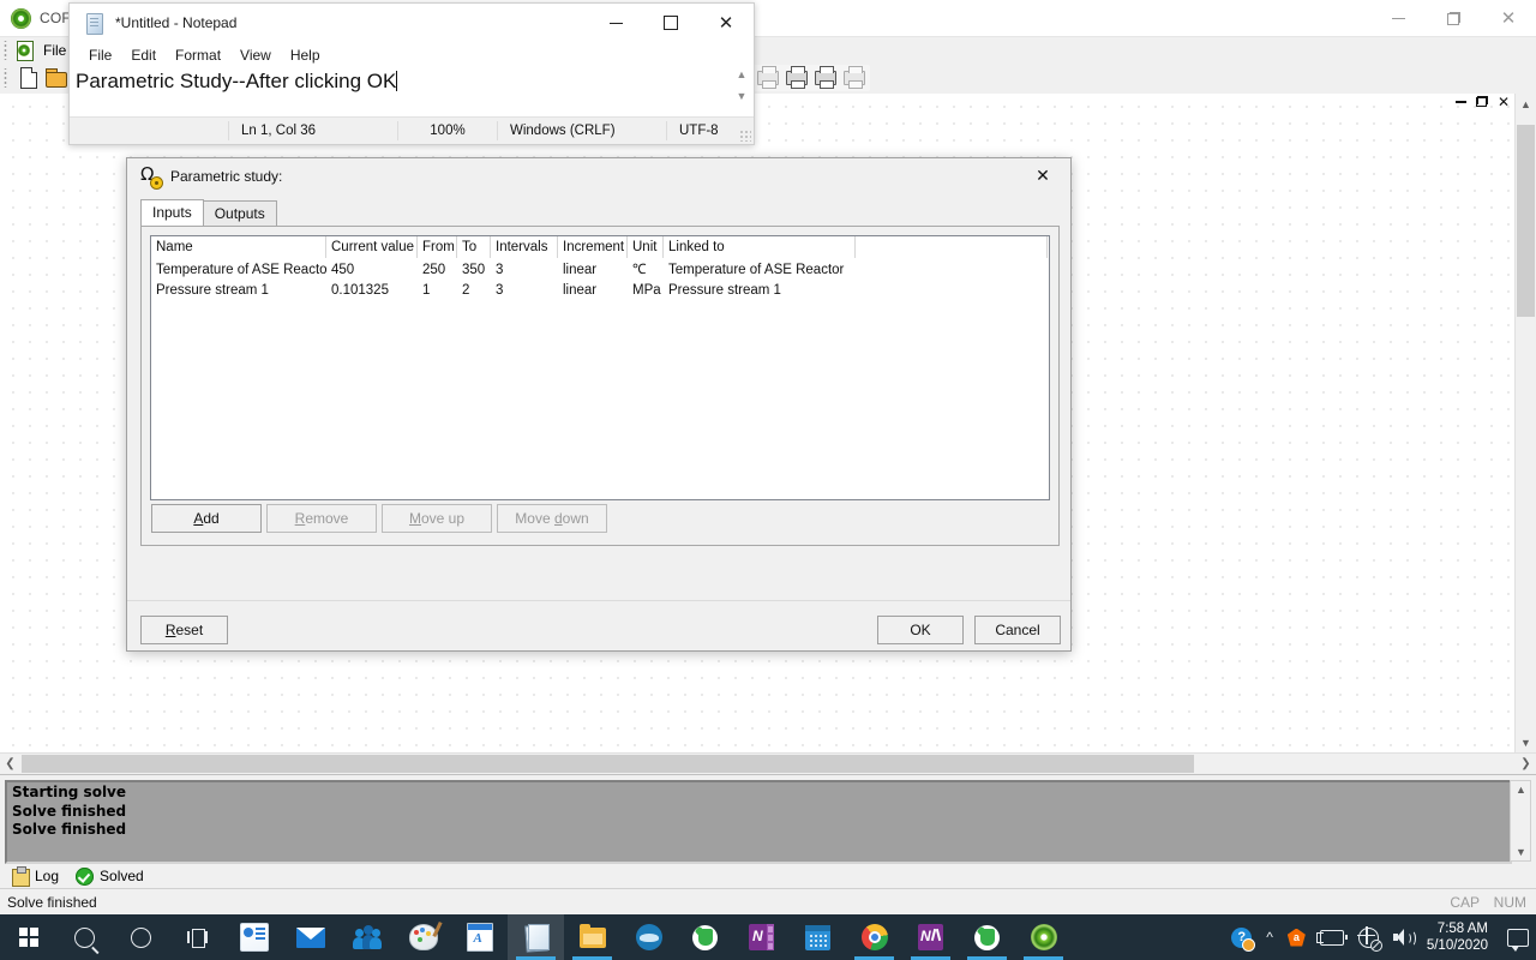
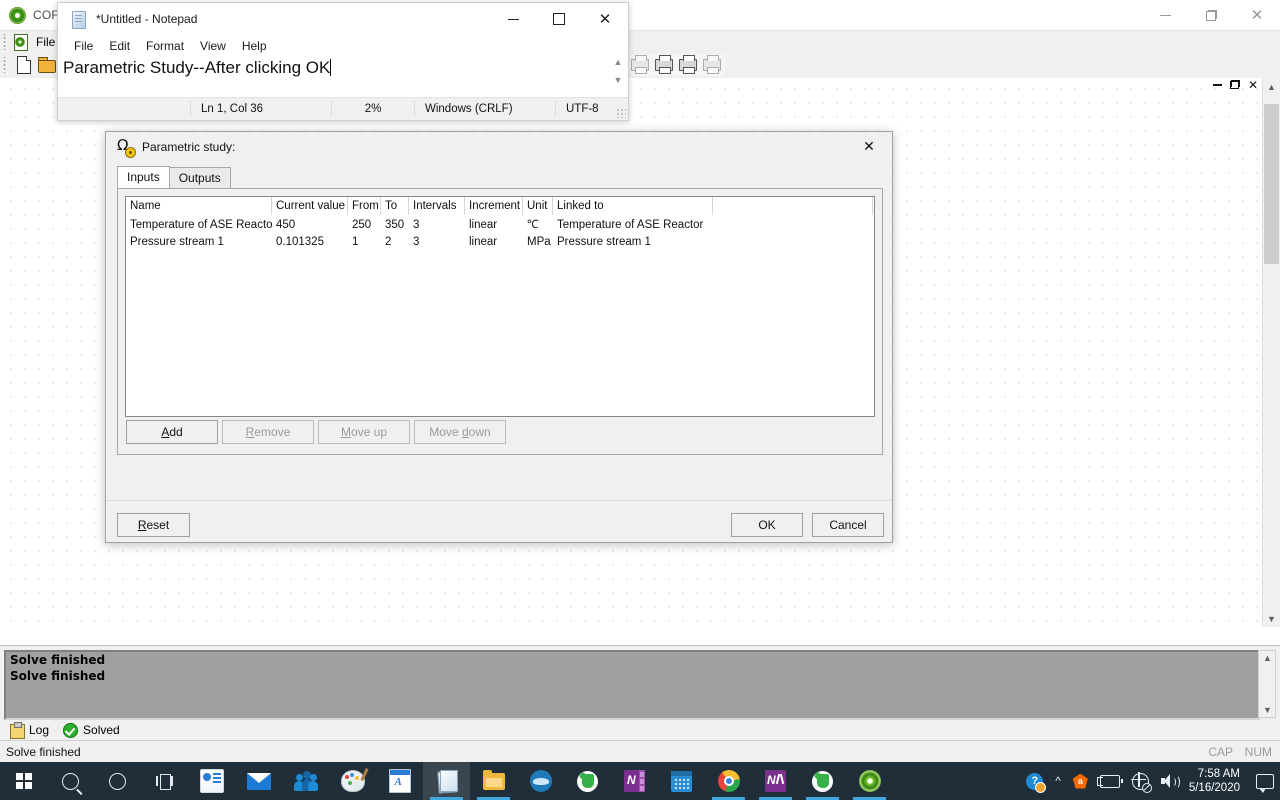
  ✕
  File
  ✕
  ▲
  ▼
- ❮
- ❯
- Starting solve
  Solve finished
  Solve finished
  ▲
  ▼
  Log
  Solved
  Solve finished
  CAP
  NUM
  *Untitled - Notepad
  ✕
  File
  Edit
  Format
  View
  Help
  Parametric Study--After clicking OK
  ▲
  ▼
  Ln 1, Col 36
- 100%
+ 2%
  Windows (CRLF)
  UTF-8
  Ω
  Parametric study:
  ✕
  Inputs
  Outputs
  Name
  Current value
  From
  To
  Intervals
  Increment
  Unit
  Linked to
  Temperature of ASE Reacto
  450
  250
  350
  3
  linear
  ℃
  Temperature of ASE Reactor
  Pressure stream 1
  0.101325
  1
  2
  3
  linear
  MPa
  Pressure stream 1
  Add
  Remove
  Move up
  Move down
  Reset
  OK
  Cancel
  A
  N
  N
  ?
  ^
  a
  7:58 AM
- 5/10/2020
+ 5/16/2020
